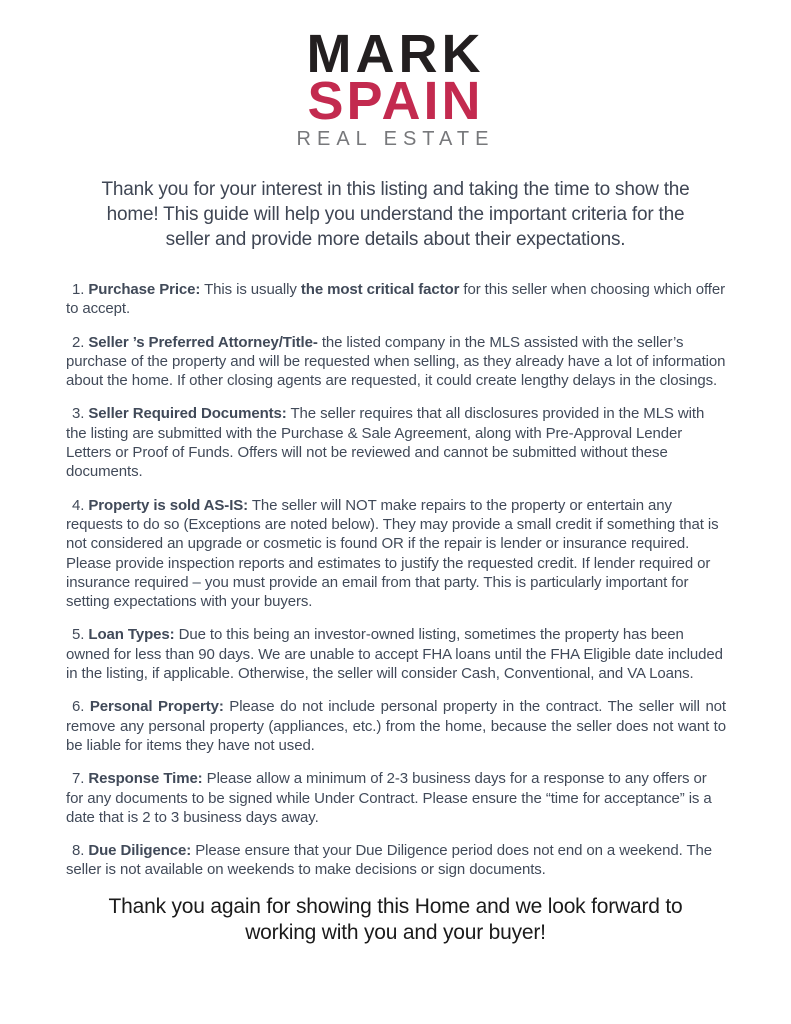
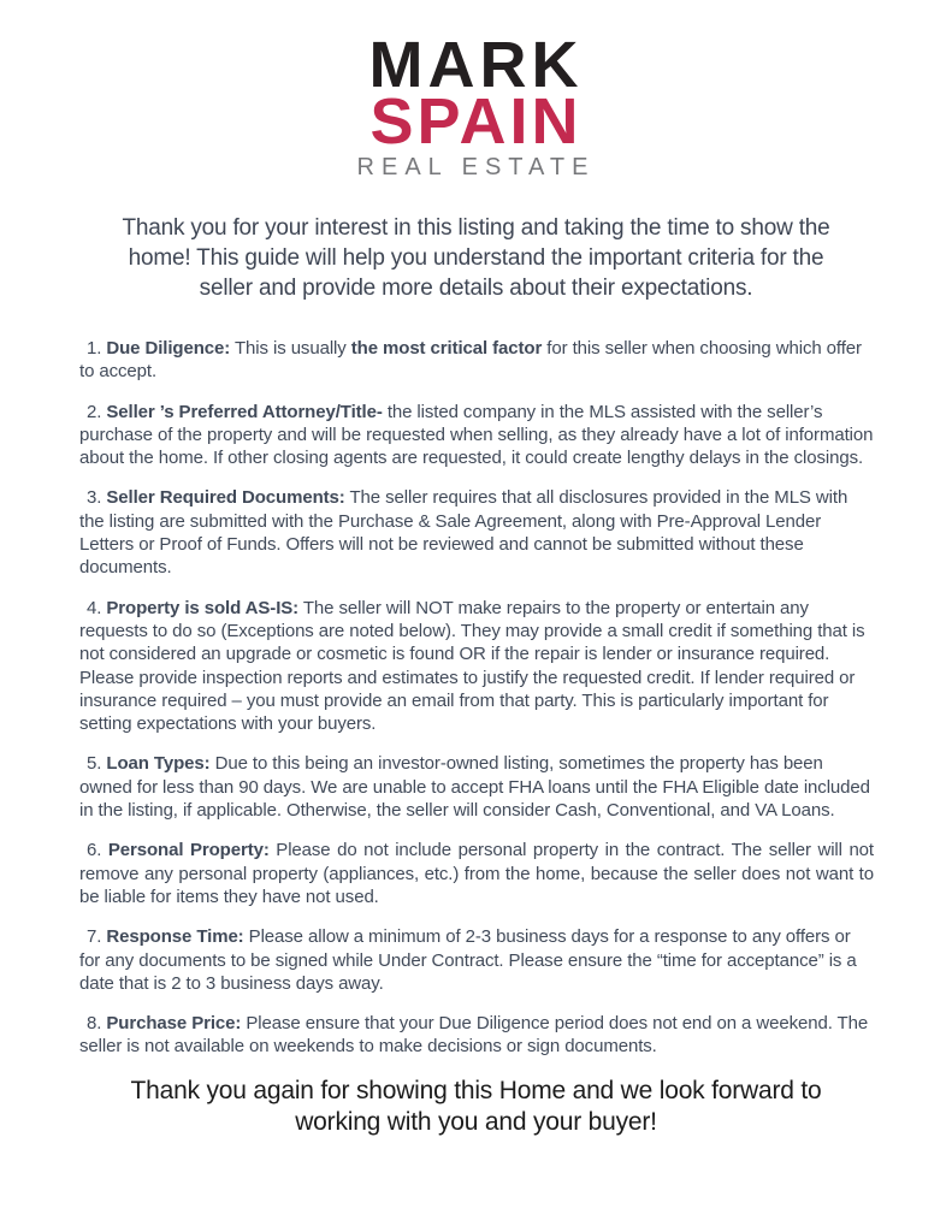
  MARK
  SPAIN
  REAL ESTATE
  Thank you for your interest in this listing and taking the time to show the home! This guide will help you understand the important criteria for the seller and provide more details about their expectations.
- 1. Purchase Price: This is usually the most critical factor for this seller when choosing which offer to accept.
+ 1. Due Diligence: This is usually the most critical factor for this seller when choosing which offer to accept.
  2. Seller ’s Preferred Attorney/Title- the listed company in the MLS assisted with the seller’s purchase of the property and will be requested when selling, as they already have a lot of information about the home. If other closing agents are requested, it could create lengthy delays in the closings.
  3. Seller Required Documents: The seller requires that all disclosures provided in the MLS with the listing are submitted with the Purchase & Sale Agreement, along with Pre-Approval Lender Letters or Proof of Funds. Offers will not be reviewed and cannot be submitted without these documents.
  4. Property is sold AS-IS: The seller will NOT make repairs to the property or entertain any requests to do so (Exceptions are noted below). They may provide a small credit if something that is not considered an upgrade or cosmetic is found OR if the repair is lender or insurance required. Please provide inspection reports and estimates to justify the requested credit. If lender required or insurance required – you must provide an email from that party. This is particularly important for setting expectations with your buyers.
  5. Loan Types: Due to this being an investor-owned listing, sometimes the property has been owned for less than 90 days. We are unable to accept FHA loans until the FHA Eligible date included in the listing, if applicable. Otherwise, the seller will consider Cash, Conventional, and VA Loans.
  6. Personal Property: Please do not include personal property in the contract. The seller will not remove any personal property (appliances, etc.) from the home, because the seller does not want to be liable for items they have not used.
  7. Response Time: Please allow a minimum of 2-3 business days for a response to any offers or for any documents to be signed while Under Contract. Please ensure the “time for acceptance” is a date that is 2 to 3 business days away.
- 8. Due Diligence: Please ensure that your Due Diligence period does not end on a weekend. The seller is not available on weekends to make decisions or sign documents.
+ 8. Purchase Price: Please ensure that your Due Diligence period does not end on a weekend. The seller is not available on weekends to make decisions or sign documents.
  Thank you again for showing this Home and we look forward to working with you and your buyer!
